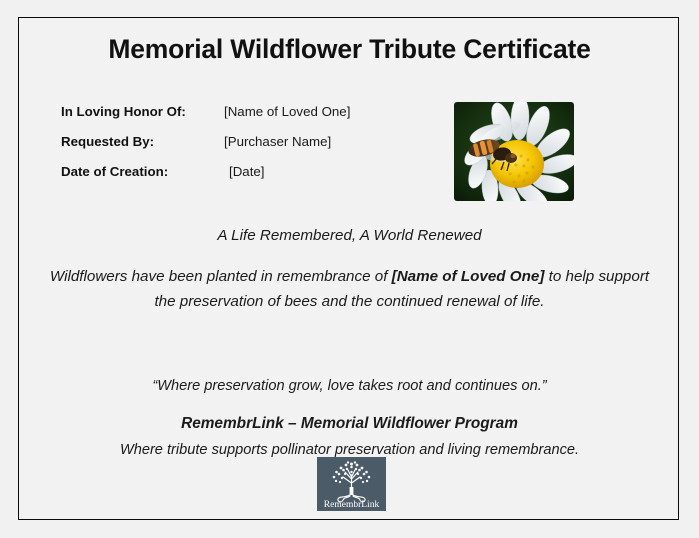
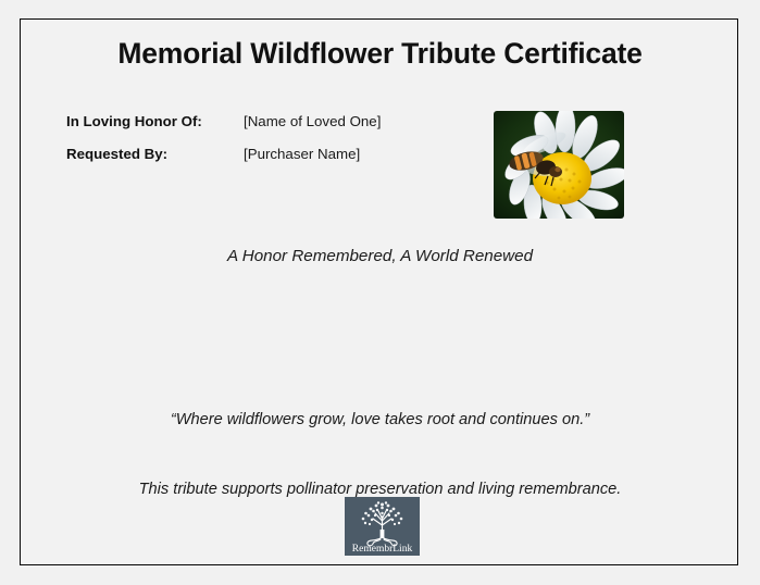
  Memorial Wildflower Tribute Certificate
  In Loving Honor Of:
  [Name of Loved One]
  Requested By:
  [Purchaser Name]
- Date of Creation:
- [Date]
- A Life Remembered, A World Renewed
+ A Honor Remembered, A World Renewed
- Wildflowers have been planted in remembrance of [Name of Loved One] to help support the preservation of bees and the continued renewal of life.
- “Where preservation grow, love takes root and continues on.”
+ “Where wildflowers grow, love takes root and continues on.”
- RemembrLink – Memorial Wildflower Program
- Where tribute supports pollinator preservation and living remembrance.
+ This tribute supports pollinator preservation and living remembrance.
  RemembrLink
